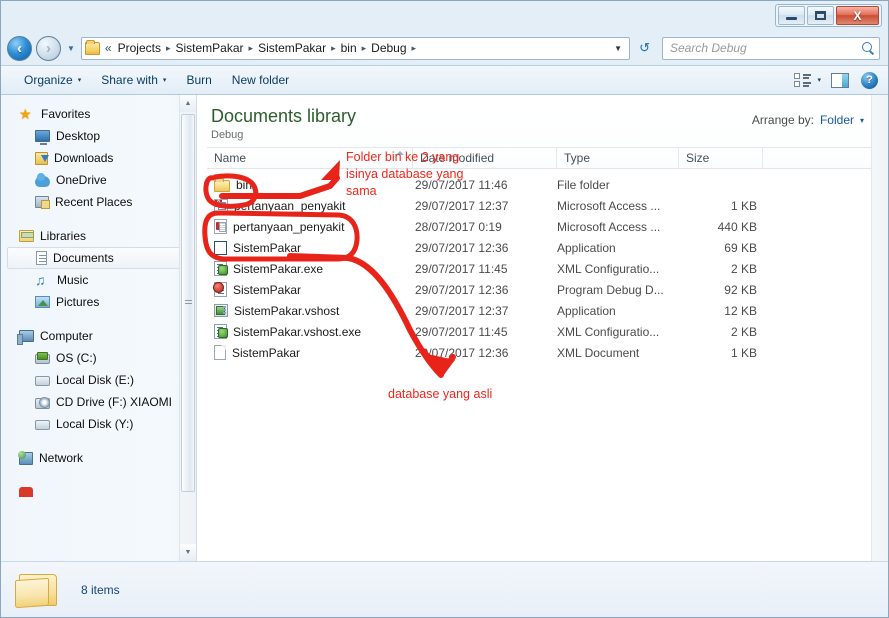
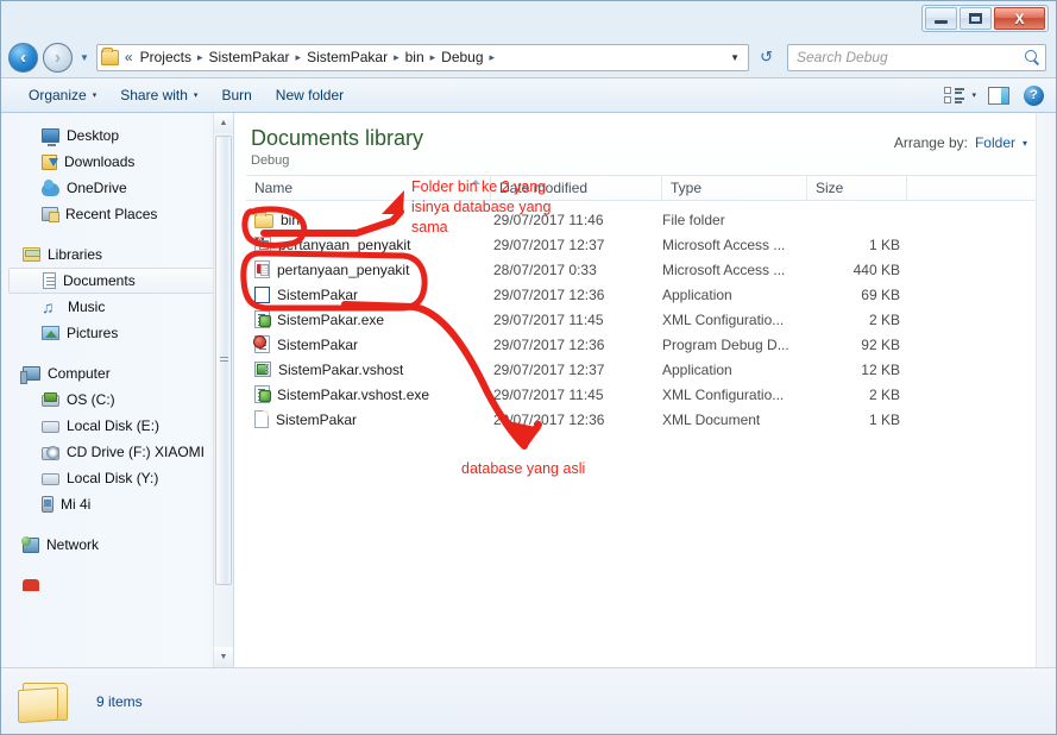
  X
  ‹
  ›
  ▼
  «
  Projects
  ▸
  SistemPakar
  ▸
  SistemPakar
  ▸
  bin
  ▸
  Debug
  ▸
  ▼
  ↺
  Search Debug
  Organize
  Share with
  Burn
  New folder
  ?
- ★
- Favorites
  Desktop
  Downloads
  OneDrive
  Recent Places
  Libraries
  Documents
  ♫
  Music
  Pictures
  Computer
  OS (C:)
  Local Disk (E:)
  CD Drive (F:) XIAOMI
  Local Disk (Y:)
+ Mi 4i
  Network
  Documents library
  Debug
  Arrange by:
  Folder
  ▾
  Name
  Date modified
  Type
  Size
  bin
  29/07/2017 11:46
  File folder
  tanyaan_penyakit
  29/07/2017 12:37
  Microsoft Access ...
  1 KB
  pertanyaan_penyakit
- 28/07/2017 0:19
+ 28/07/2017 0:33
  Microsoft Access ...
  440 KB
  SistemPakar
  29/07/2017 12:36
  Application
  69 KB
  SistemPakar.exe
  29/07/2017 11:45
  XML Configuratio...
  2 KB
  SistemPakar
  29/07/2017 12:36
  Program Debug D...
  92 KB
  SistemPakar.vshost
  29/07/2017 12:37
  Application
  12 KB
  SistemPakar.vshost.exe
  29/07/2017 11:45
  XML Configuratio...
  2 KB
  SistemPakar
  2/07/2017 12:36
  XML Document
  1 KB
- 8 items
+ 9 items
  Folder bin ke 2 yang
  isinya database yang
  sama
  database yang asli
